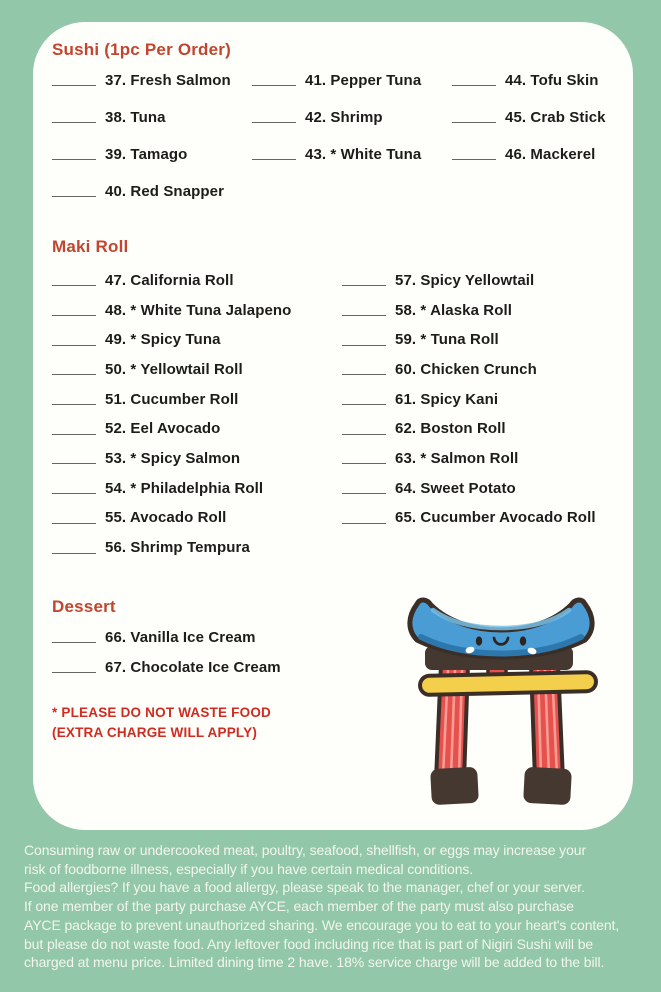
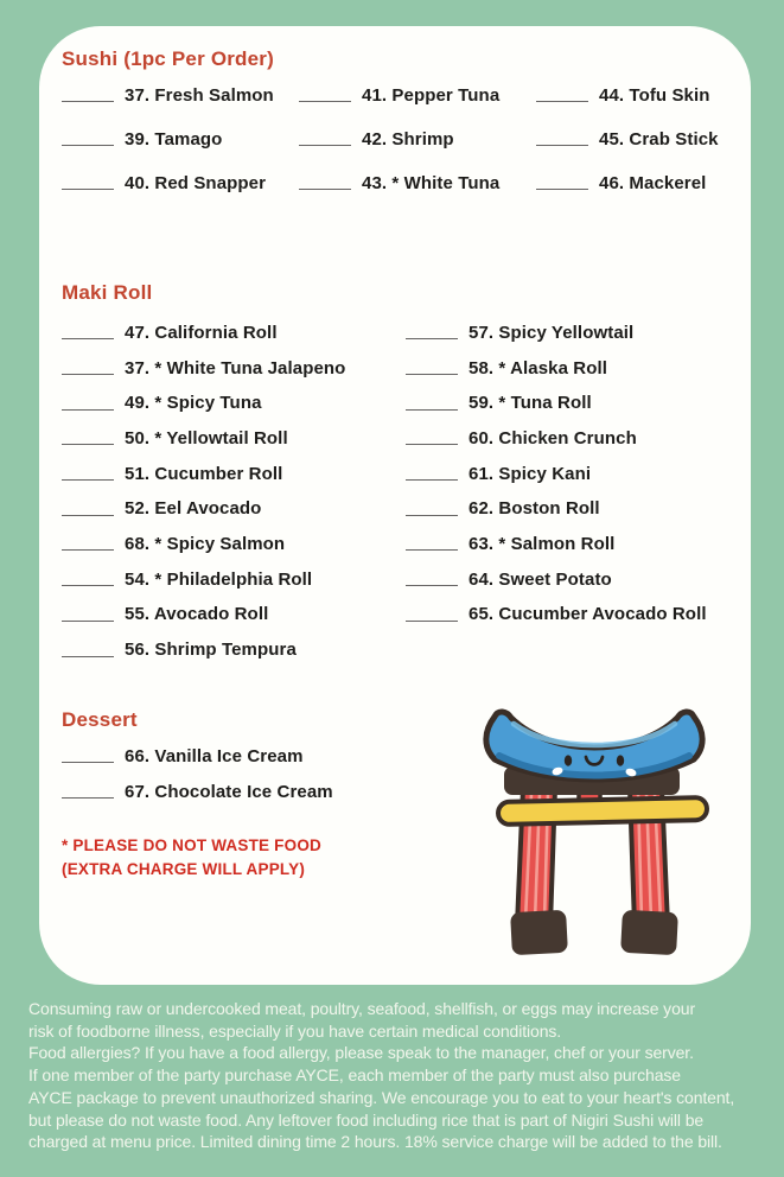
  Sushi (1pc Per Order)
  37. Fresh Salmon
- 38. Tuna
  39. Tamago
  40. Red Snapper
  41. Pepper Tuna
  42. Shrimp
  43. * White Tuna
  44. Tofu Skin
  45. Crab Stick
  46. Mackerel
  Maki Roll
  47. California Roll
- 48. * White Tuna Jalapeno
+ 37. * White Tuna Jalapeno
  49. * Spicy Tuna
  50. * Yellowtail Roll
  51. Cucumber Roll
  52. Eel Avocado
- 53. * Spicy Salmon
+ 68. * Spicy Salmon
  54. * Philadelphia Roll
  55. Avocado Roll
  56. Shrimp Tempura
  57. Spicy Yellowtail
  58. * Alaska Roll
  59. * Tuna Roll
  60. Chicken Crunch
  61. Spicy Kani
  62. Boston Roll
  63. * Salmon Roll
  64. Sweet Potato
  65. Cucumber Avocado Roll
  Dessert
  66. Vanilla Ice Cream
  67. Chocolate Ice Cream
  * PLEASE DO NOT WASTE FOOD
  (EXTRA CHARGE WILL APPLY)
  Consuming raw or undercooked meat, poultry, seafood, shellfish, or eggs may increase your
  risk of foodborne illness, especially if you have certain medical conditions.
  Food allergies? If you have a food allergy, please speak to the manager, chef or your server.
  If one member of the party purchase AYCE, each member of the party must also purchase
  AYCE package to prevent unauthorized sharing. We encourage you to eat to your heart's content,
  but please do not waste food. Any leftover food including rice that is part of Nigiri Sushi will be
- charged at menu price. Limited dining time 2 have. 18% service charge will be added to the bill.
+ charged at menu price. Limited dining time 2 hours. 18% service charge will be added to the bill.
